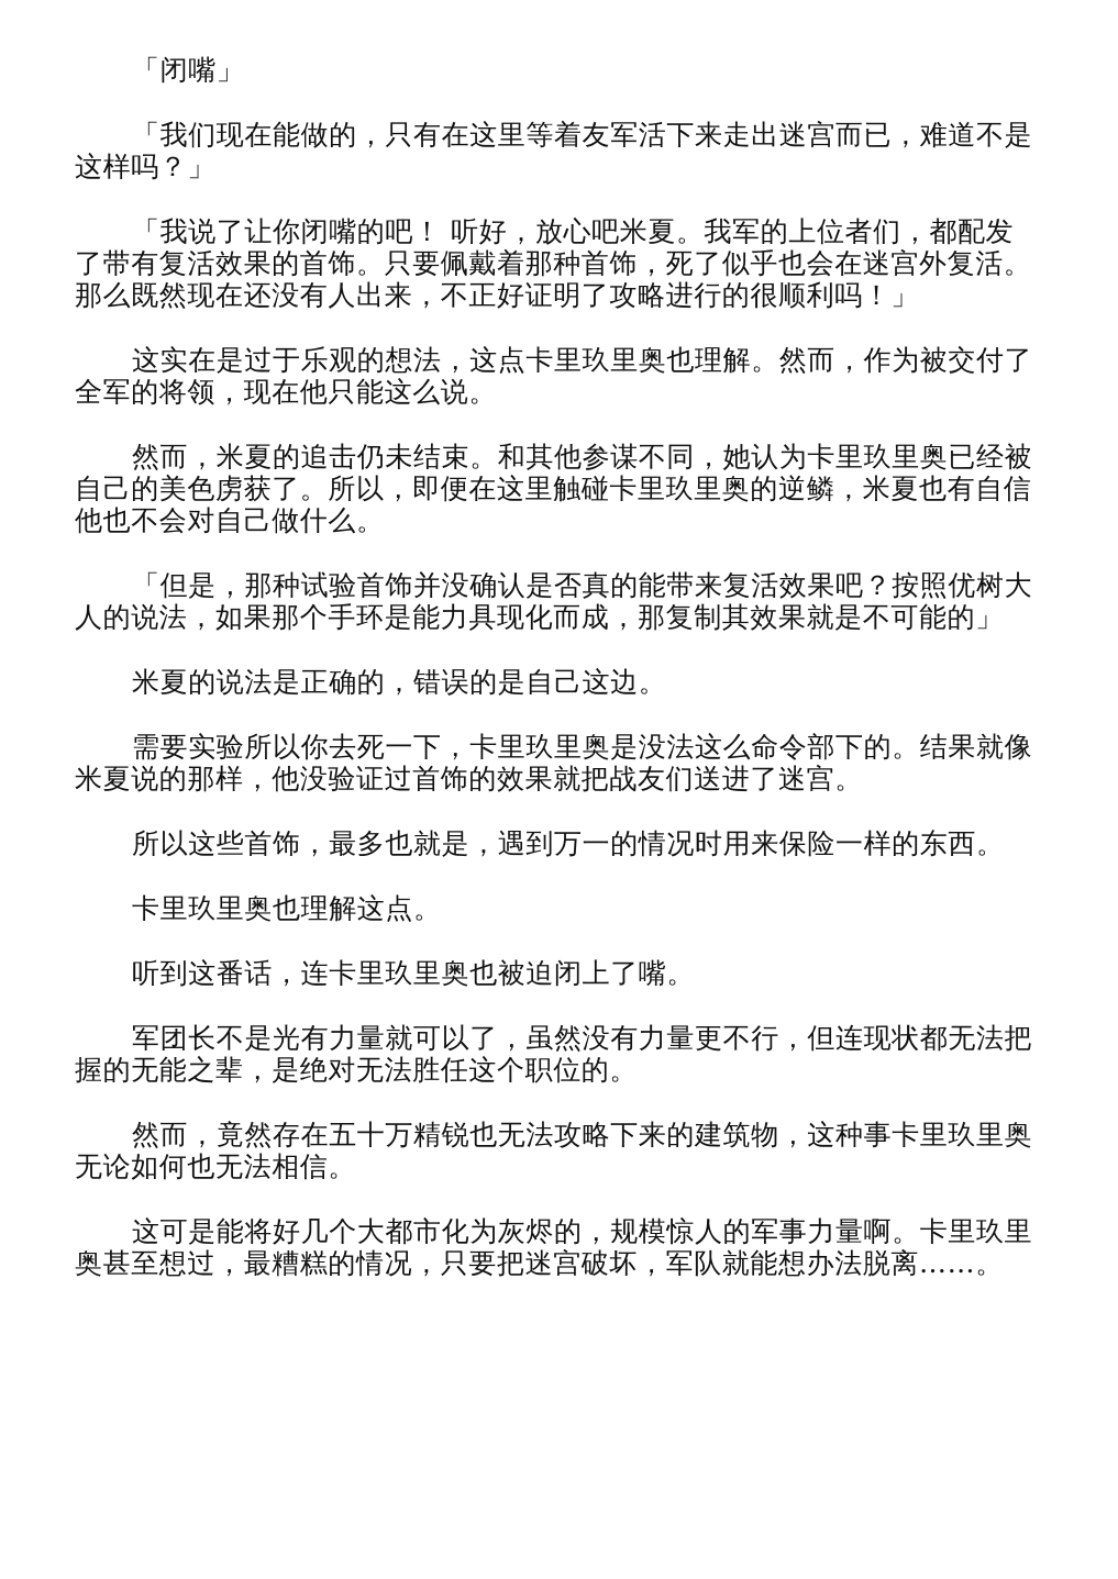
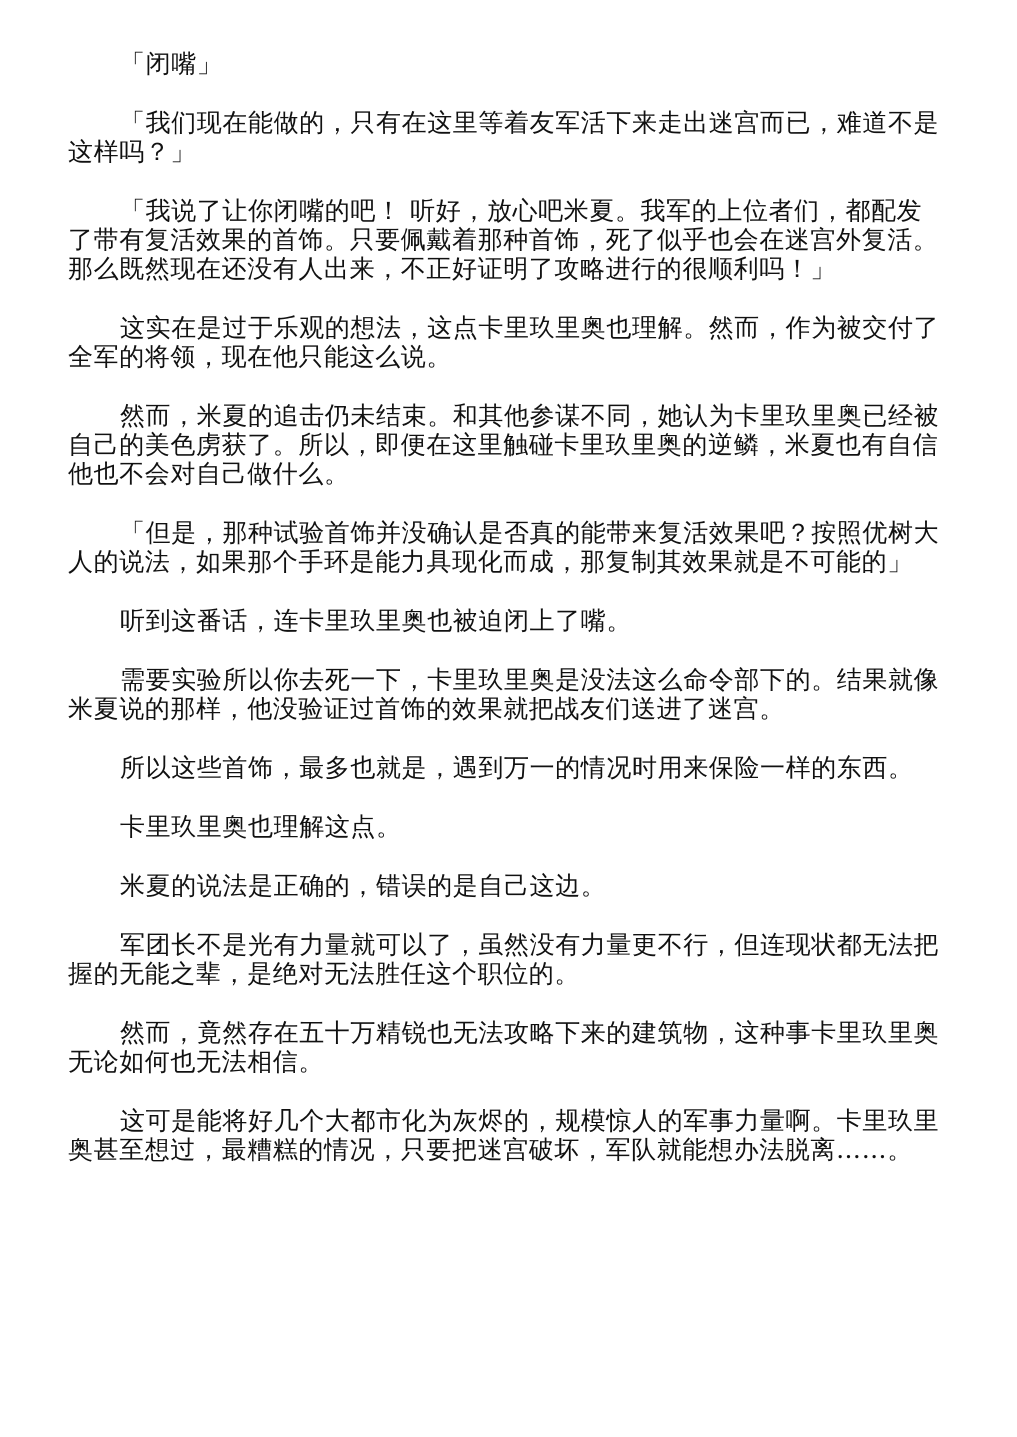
  「闭嘴」
  「我们现在能做的，只有在这里等着友军活下来走出迷宫而已，难道不是这样吗？」
  「我说了让你闭嘴的吧！ 听好，放心吧米夏。我军的上位者们，都配发了带有复活效果的首饰。只要佩戴着那种首饰，死了似乎也会在迷宫外复活。那么既然现在还没有人出来，不正好证明了攻略进行的很顺利吗！」
  这实在是过于乐观的想法，这点卡里玖里奥也理解。然而，作为被交付了全军的将领，现在他只能这么说。
  然而，米夏的追击仍未结束。和其他参谋不同，她认为卡里玖里奥已经被自己的美色虏获了。所以，即便在这里触碰卡里玖里奥的逆鳞，米夏也有自信他也不会对自己做什么。
  「但是，那种试验首饰并没确认是否真的能带来复活效果吧？按照优树大人的说法，如果那个手环是能力具现化而成，那复制其效果就是不可能的」
- 米夏的说法是正确的，错误的是自己这边。
+ 听到这番话，连卡里玖里奥也被迫闭上了嘴。
  需要实验所以你去死一下，卡里玖里奥是没法这么命令部下的。结果就像米夏说的那样，他没验证过首饰的效果就把战友们送进了迷宫。
  所以这些首饰，最多也就是，遇到万一的情况时用来保险一样的东西。
  卡里玖里奥也理解这点。
- 听到这番话，连卡里玖里奥也被迫闭上了嘴。
+ 米夏的说法是正确的，错误的是自己这边。
  军团长不是光有力量就可以了，虽然没有力量更不行，但连现状都无法把握的无能之辈，是绝对无法胜任这个职位的。
  然而，竟然存在五十万精锐也无法攻略下来的建筑物，这种事卡里玖里奥无论如何也无法相信。
  这可是能将好几个大都市化为灰烬的，规模惊人的军事力量啊。卡里玖里奥甚至想过，最糟糕的情况，只要把迷宫破坏，军队就能想办法脱离……。
